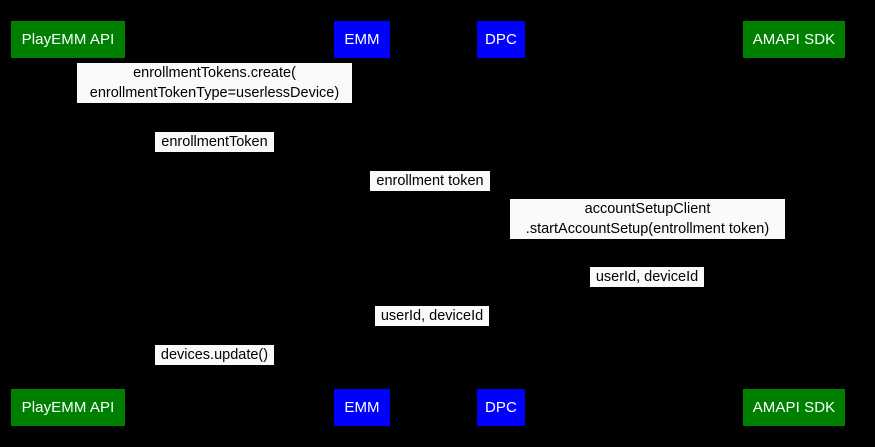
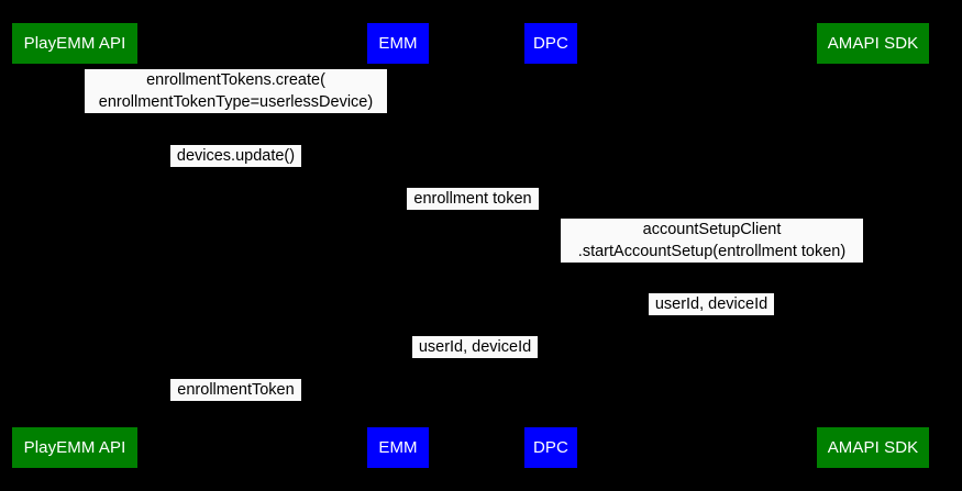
  PlayEMM API
  EMM
  DPC
  AMAPI SDK
  PlayEMM API
  EMM
  DPC
  AMAPI SDK
  enrollmentTokens.create(
  enrollmentTokenType=userlessDevice)
- enrollmentToken
+ devices.update()
  enrollment token
  accountSetupClient
  .startAccountSetup(entrollment token)
  userId, deviceId
  userId, deviceId
- devices.update()
+ enrollmentToken
